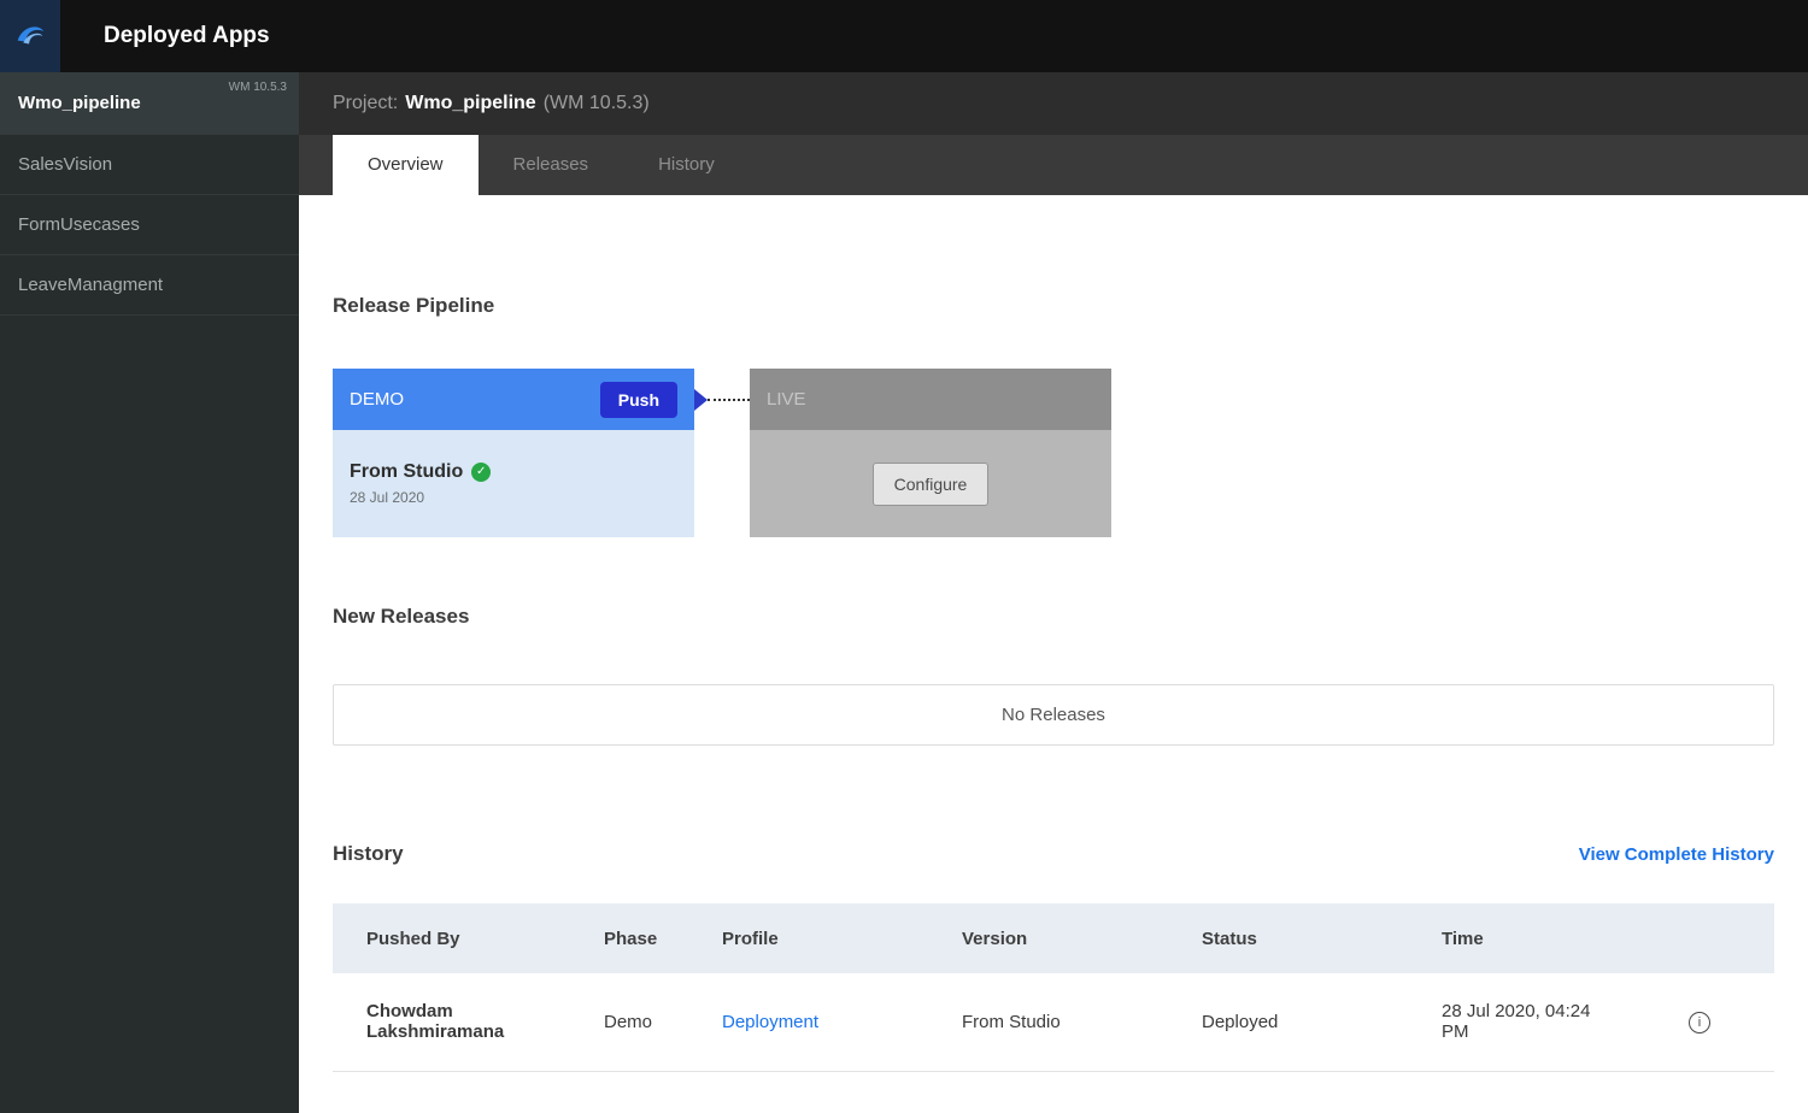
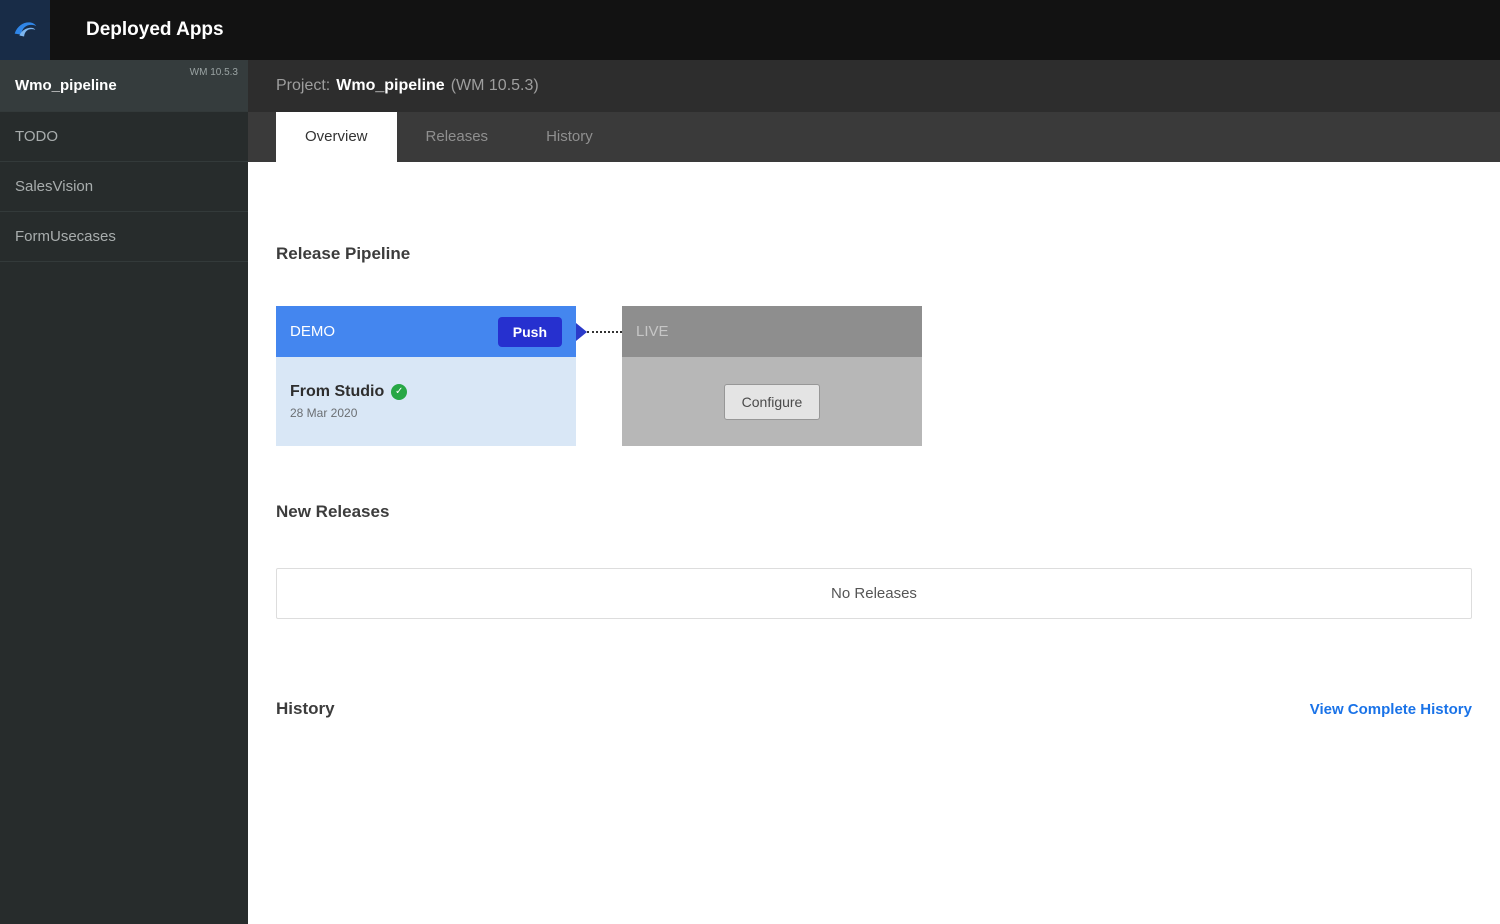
  Deployed Apps
  WM 10.5.3
  Wmo_pipeline
+ TODO
  SalesVision
  FormUsecases
- LeaveManagment
  Project:
  Wmo_pipeline
  (WM 10.5.3)
  Overview
  Releases
  History
  Release Pipeline
  DEMO
  Push
  From Studio
  ✓
- 28 Jul 2020
+ 28 Mar 2020
  LIVE
  Configure
  New Releases
  No Releases
  History
  View Complete History
- Pushed By	Phase	Profile	Version	Status	Time
- Chowdam Lakshmiramana	Demo	Deployment	From Studio	Deployed	28 Jul 2020, 04:24 PM	i
